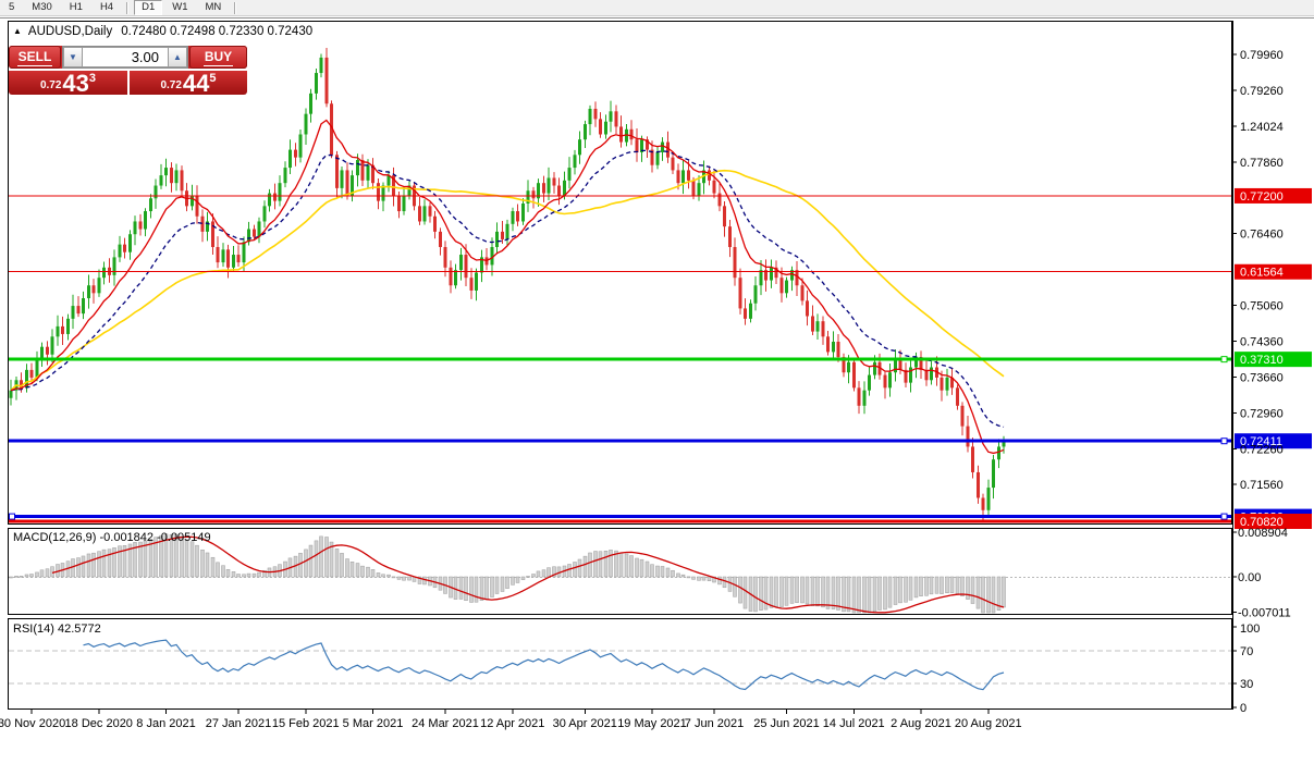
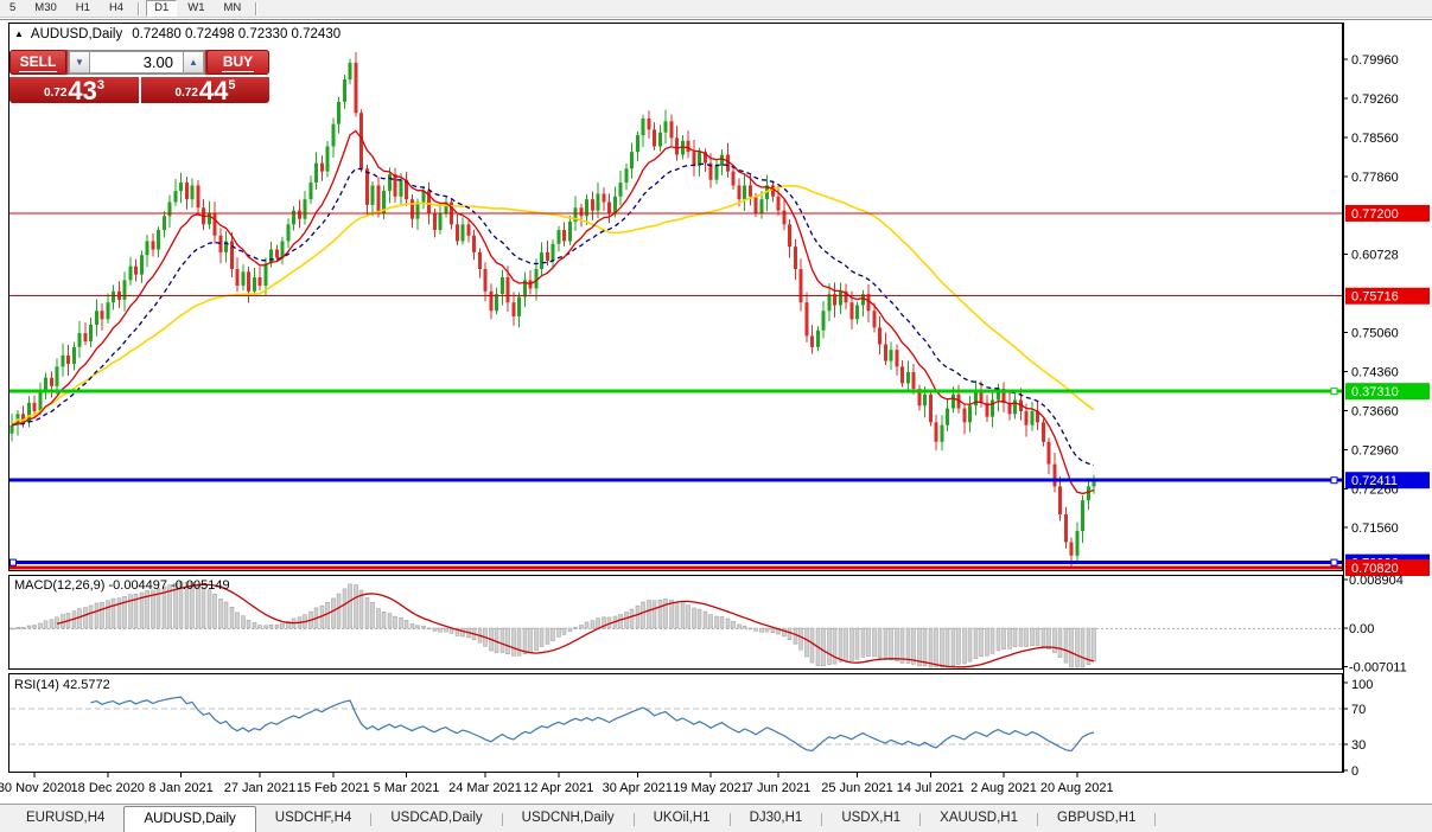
  0.77200
- 0.61564
+ 0.75716
  0.37310
  0.72411
  0.70820
  0.79960
  0.79260
- 1.24024
+ 0.78560
  0.77860
- 0.76460
+ 0.60728
  0.75060
  0.74360
  0.73660
  0.72960
  0.72260
  0.71560
  0.008904
  0.00
  -0.007011
  100
  70
  30
  0
  30 Nov 2020
  18 Dec 2020
  8 Jan 2021
  27 Jan 2021
  15 Feb 2021
  5 Mar 2021
  24 Mar 2021
  12 Apr 2021
  30 Apr 2021
  19 May 2021
  7 Jun 2021
  25 Jun 2021
  14 Jul 2021
  2 Aug 2021
  20 Aug 2021
  5
  M30
  H1
  H4
  D1
  W1
  MN
  ▲ AUDUSD,Daily 0.72480 0.72498 0.72330 0.72430
  SELL
  ▼
  3.00
  ▲
  BUY
  0.72
  43
  3
  0.72
  44
  5
- MACD(12,26,9) -0.001842 -0.005149
+ MACD(12,26,9) -0.004497 -0.005149
  RSI(14) 42.5772
+ EURUSD,H4
+ AUDUSD,Daily
+ USDCHF,H4
+ USDCAD,Daily
+ USDCNH,Daily
+ UKOil,H1
+ DJ30,H1
+ USDX,H1
+ XAUUSD,H1
+ GBPUSD,H1
